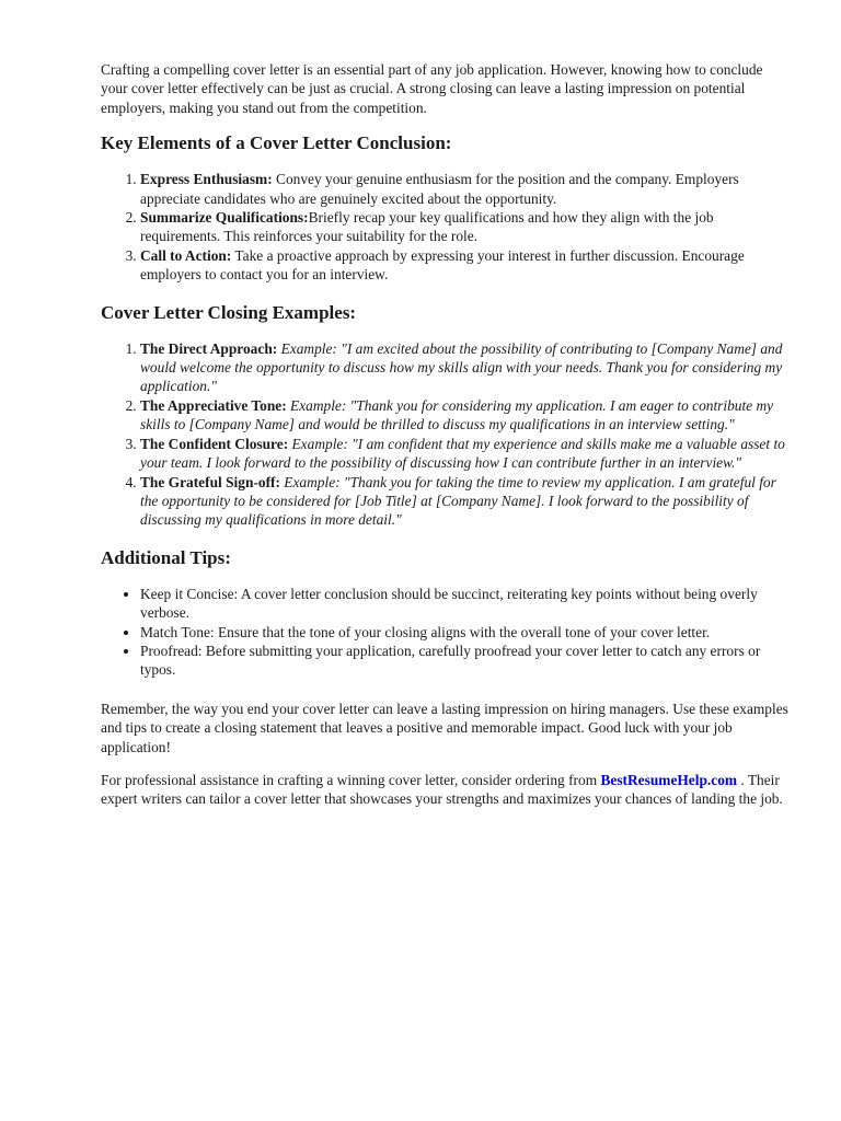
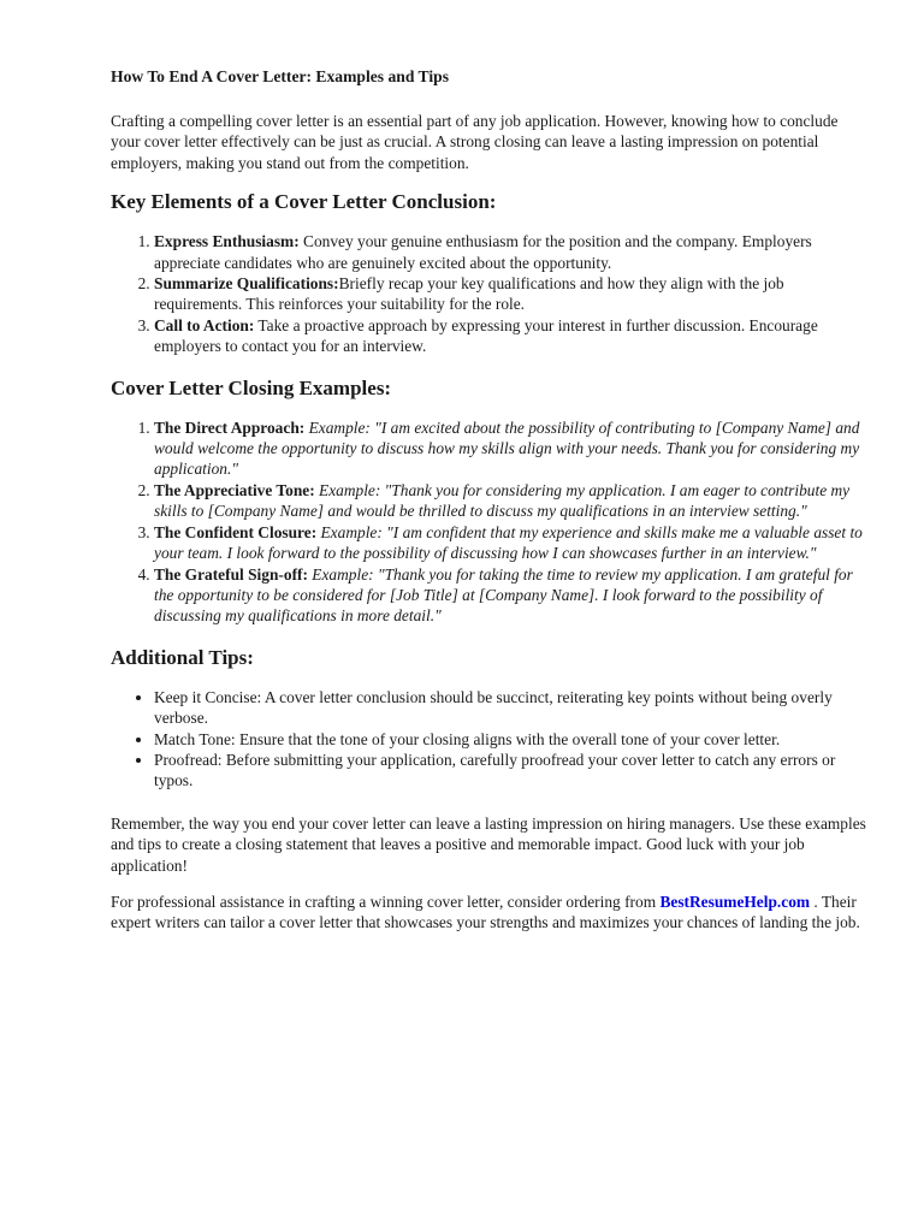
+ How To End A Cover Letter: Examples and Tips
  Crafting a compelling cover letter is an essential part of any job application. However, knowing how to conclude your cover letter effectively can be just as crucial. A strong closing can leave a lasting impression on potential employers, making you stand out from the competition.
  Key Elements of a Cover Letter Conclusion:
  Express Enthusiasm: Convey your genuine enthusiasm for the position and the company. Employers appreciate candidates who are genuinely excited about the opportunity.
  Summarize Qualifications:Briefly recap your key qualifications and how they align with the job requirements. This reinforces your suitability for the role.
  Call to Action: Take a proactive approach by expressing your interest in further discussion. Encourage employers to contact you for an interview.
  Cover Letter Closing Examples:
  The Direct Approach: Example: "I am excited about the possibility of contributing to [Company Name] and would welcome the opportunity to discuss how my skills align with your needs. Thank you for considering my application."
  The Appreciative Tone: Example: "Thank you for considering my application. I am eager to contribute my skills to [Company Name] and would be thrilled to discuss my qualifications in an interview setting."
- The Confident Closure: Example: "I am confident that my experience and skills make me a valuable asset to your team. I look forward to the possibility of discussing how I can contribute further in an interview."
+ The Confident Closure: Example: "I am confident that my experience and skills make me a valuable asset to your team. I look forward to the possibility of discussing how I can showcases further in an interview."
  The Grateful Sign-off: Example: "Thank you for taking the time to review my application. I am grateful for the opportunity to be considered for [Job Title] at [Company Name]. I look forward to the possibility of discussing my qualifications in more detail."
  Additional Tips:
  Keep it Concise: A cover letter conclusion should be succinct, reiterating key points without being overly verbose.
  Match Tone: Ensure that the tone of your closing aligns with the overall tone of your cover letter.
  Proofread: Before submitting your application, carefully proofread your cover letter to catch any errors or typos.
  Remember, the way you end your cover letter can leave a lasting impression on hiring managers. Use these examples and tips to create a closing statement that leaves a positive and memorable impact. Good luck with your job application!
  For professional assistance in crafting a winning cover letter, consider ordering from BestResumeHelp.com . Their expert writers can tailor a cover letter that showcases your strengths and maximizes your chances of landing the job.
